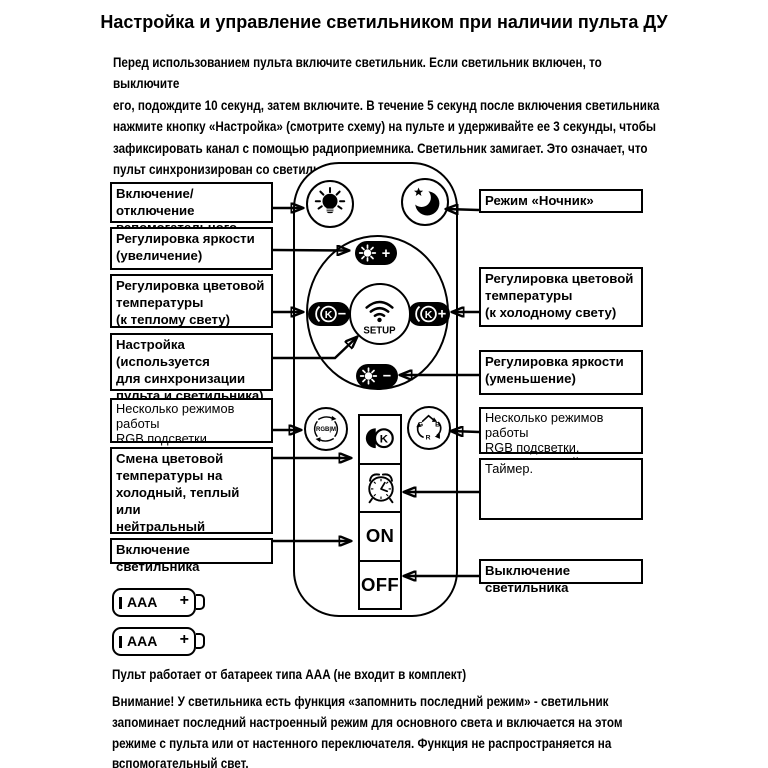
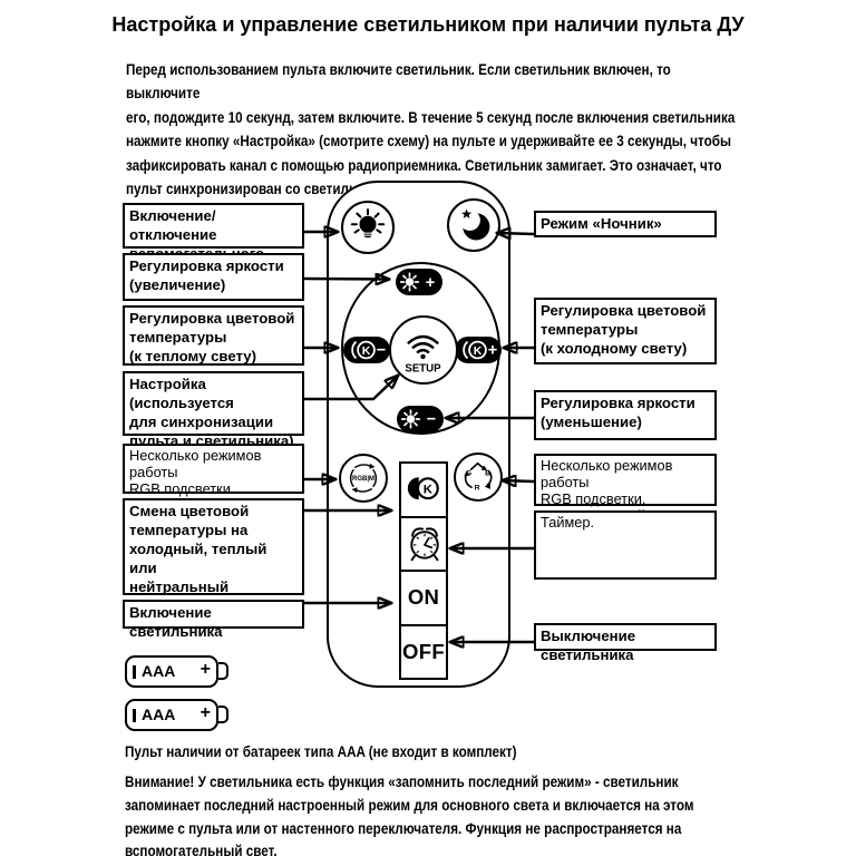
  Настройка и управление светильником при наличии пульта ДУ
  Перед использованием пульта включите светильник. Если светильник включен, то выключите
  его, подождите 10 секунд, затем включите. В течение 5 секунд после включения светильника
  нажмите кнопку «Настройка» (смотрите схему) на пульте и удерживайте ее 3 секунды, чтобы
  зафиксировать канал с помощью радиоприемника. Светильник замигает. Это означает, что
  пульт синхронизирован со светил
  +
  K
  −
  K
  +
  −
  SETUP
  K
  ON
  OFF
  Включение/отключение
  Регулировка яркости
  (увеличение)
  Регулировка цветовой
  температуры
  (к теплому свету)
  Настройка (используется
  для синхронизации
  пульта и светильника)
  Несколько режимов работы
  RGB подсветки.
  Смена цветовой
  температуры на
  холодный, теплый или
  Включение светильника
  Режим «Ночник»
  Регулировка цветовой
  температуры
  (к холодному свету)
  Регулировка яркости
  (уменьшение)
  Несколько режимов работы
  RGB подсветки.
  Таймер.
  Выключение светильника
  AAA
  +
  AAA
  +
- Пульт работает от батареек типа AAA (не входит в комплект)
+ Пульт наличии от батареек типа AAA (не входит в комплект)
  Внимание! У светильника есть функция «запомнить последний режим» - светильник
  запоминает последний настроенный режим для основного света и включается на этом
  режиме с пульта или от настенного переключателя. Функция не распространяется на
  вспомогательный свет.
